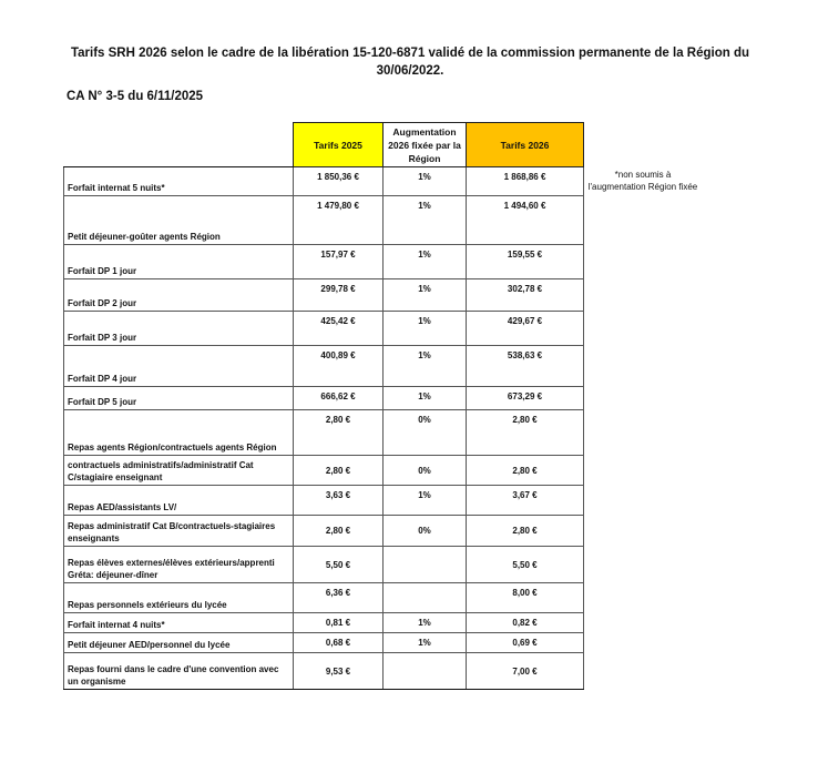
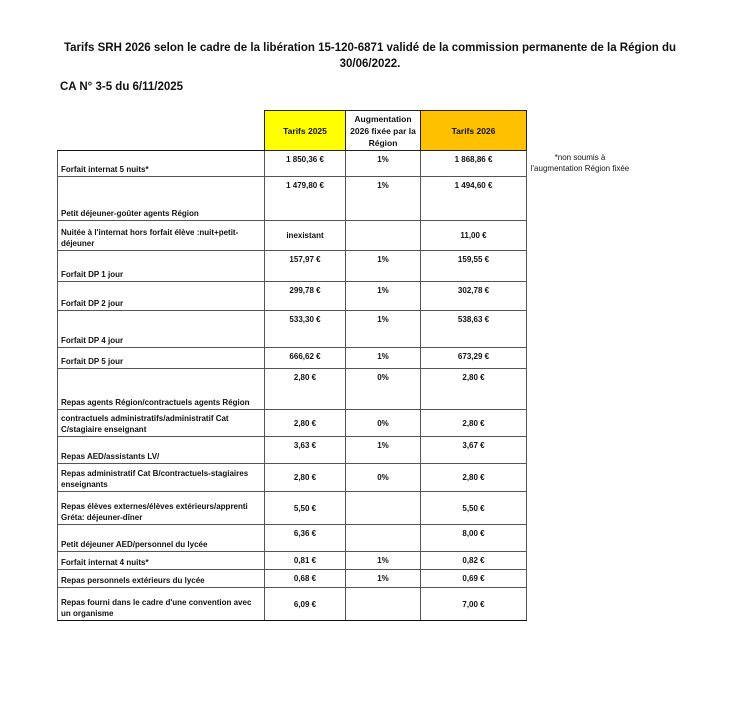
  Tarifs SRH 2026 selon le cadre de la libération 15-120-6871 validé de la commission permanente de la Région du 30/06/2022.
  CA N° 3-5 du 6/11/2025
  *non soumis à l'augmentation Région fixée
  	Tarifs 2025	Augmentation 2026 fixée par la Région	Tarifs 2026
  Forfait internat 5 nuits*	1 850,36 €	1%	1 868,86 €
  Petit déjeuner-goûter agents Région	1 479,80 €	1%	1 494,60 €
+ Nuitée à l'internat hors forfait élève :nuit+petit-déjeuner	inexistant		11,00 €
  Forfait DP 1 jour	157,97 €	1%	159,55 €
  Forfait DP 2 jour	299,78 €	1%	302,78 €
- Forfait DP 3 jour	425,42 €	1%	429,67 €
- Forfait DP 4 jour	400,89 €	1%	538,63 €
+ Forfait DP 4 jour	533,30 €	1%	538,63 €
  Forfait DP 5 jour	666,62 €	1%	673,29 €
  Repas agents Région/contractuels agents Région	2,80 €	0%	2,80 €
  contractuels administratifs/administratif Cat C/stagiaire enseignant	2,80 €	0%	2,80 €
  Repas AED/assistants LV/	3,63 €	1%	3,67 €
  Repas administratif Cat B/contractuels-stagiaires enseignants	2,80 €	0%	2,80 €
  Repas élèves externes/élèves extérieurs/apprenti Gréta: déjeuner-dîner	5,50 €		5,50 €
- Repas personnels extérieurs du lycée	6,36 €		8,00 €
+ Petit déjeuner AED/personnel du lycée	6,36 €		8,00 €
  Forfait internat 4 nuits*	0,81 €	1%	0,82 €
- Petit déjeuner AED/personnel du lycée	0,68 €	1%	0,69 €
+ Repas personnels extérieurs du lycée	0,68 €	1%	0,69 €
- Repas fourni dans le cadre d'une convention avec un organisme	9,53 €		7,00 €
+ Repas fourni dans le cadre d'une convention avec un organisme	6,09 €		7,00 €
